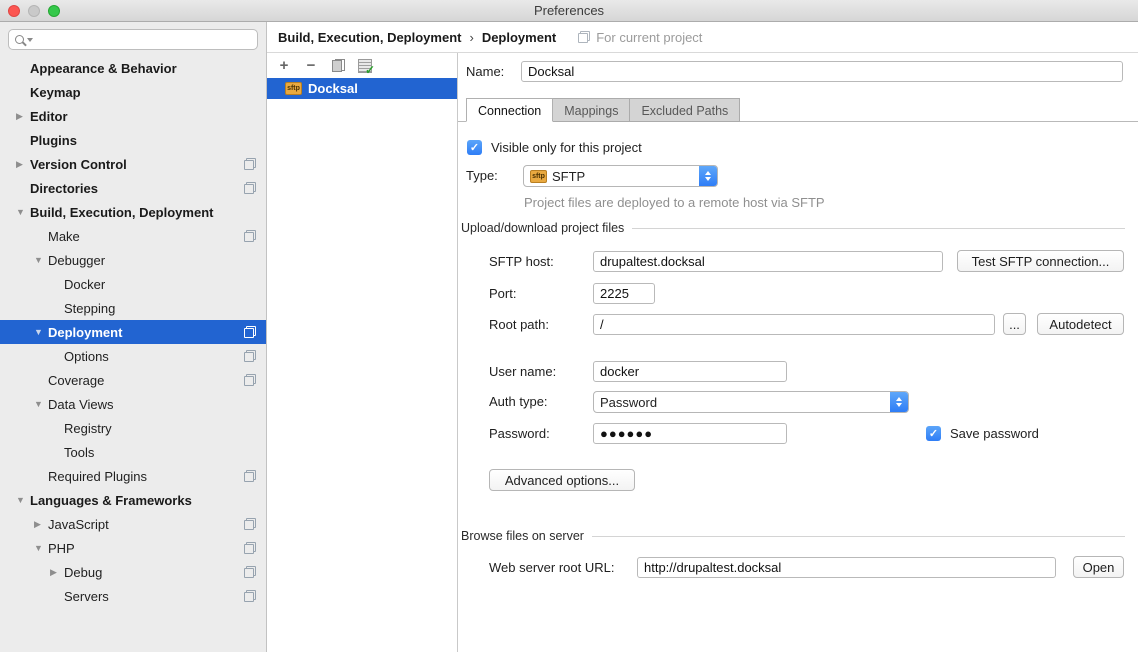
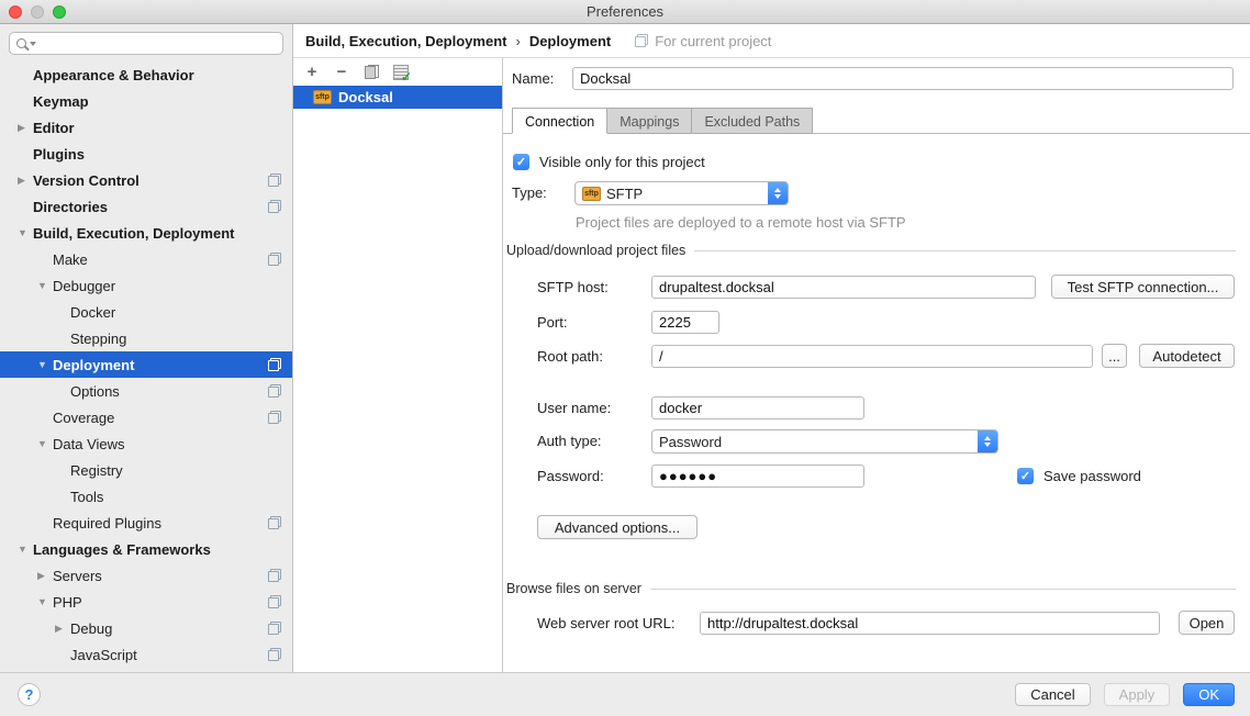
  Preferences
  Appearance & Behavior
  Keymap
  ▶
  Editor
  Plugins
  ▶
  Version Control
  Directories
  ▼
  Build, Execution, Deployment
  Make
  ▼
  Debugger
  Docker
  Stepping
  ▼
  Deployment
  Options
  Coverage
  ▼
  Data Views
  Registry
  Tools
  Required Plugins
  ▼
  Languages & Frameworks
  ▶
- JavaScript
+ Servers
  ▼
  PHP
  ▶
  Debug
- Servers
+ JavaScript
  Build, Execution, Deployment
  ›
  Deployment
  For current project
  +
  −
  Docksal
  Name:
  Docksal
  Connection
  Mappings
  Excluded Paths
  Visible only for this project
  Type:
  SFTP
  Project files are deployed to a remote host via SFTP
  Upload/download project files
  SFTP host:
  drupaltest.docksal
  Test SFTP connection...
  Port:
  2225
  Root path:
  /
  ...
  Autodetect
  User name:
  docker
  Auth type:
  Password
  Password:
  ●●●●●●
  Save password
  Advanced options...
  Browse files on server
  Web server root URL:
  http://drupaltest.docksal
  Open
+ ?
+ Cancel
+ Apply
+ OK
